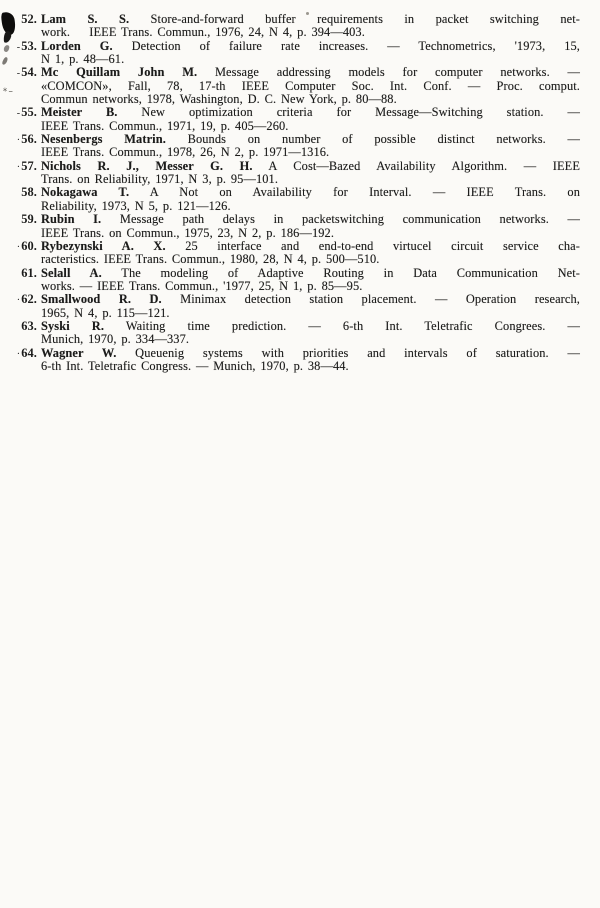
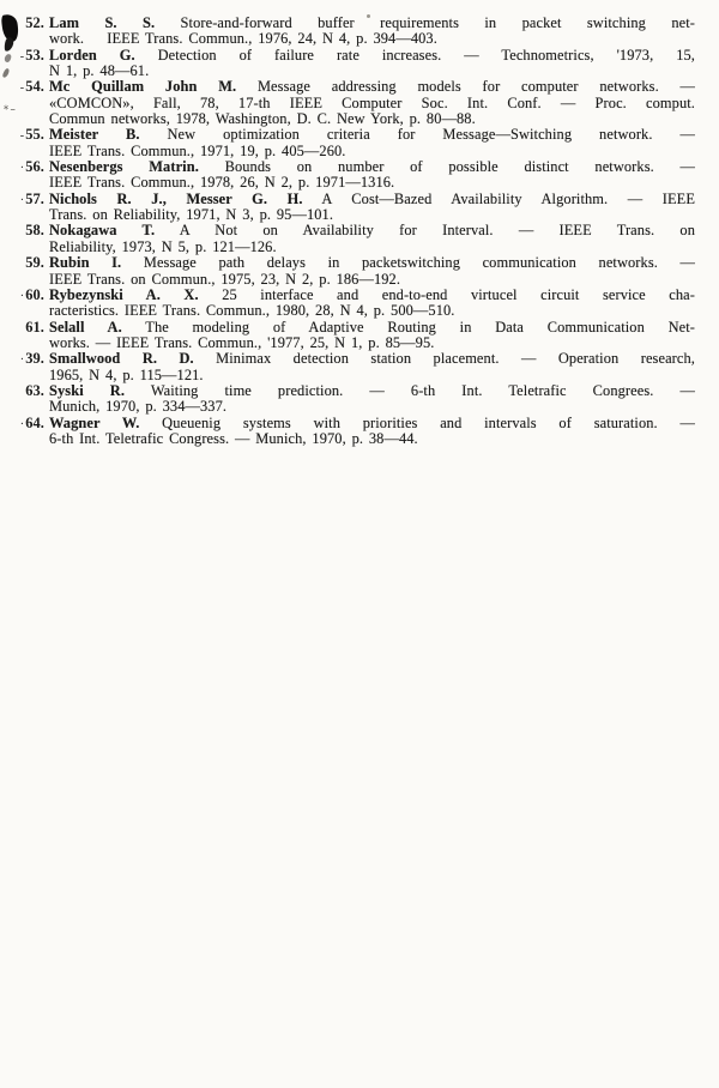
  52.
  Lam S. S. Store-and-forward buffer requirements in packet switching net-
  work. IEEE Trans. Commun., 1976, 24, N 4, p. 394—403.
  -53.
  Lorden G. Detection of failure rate increases. — Technometrics, '1973, 15,
  N 1, p. 48—61.
  -54.
  Mc Quillam John M. Message addressing models for computer networks. —
  «COMCON», Fall, 78, 17-th IEEE Computer Soc. Int. Conf. — Proc. comput.
  Commun networks, 1978, Washington, D. C. New York, p. 80—88.
  -55.
- Meister B. New optimization criteria for Message—Switching station. —
+ Meister B. New optimization criteria for Message—Switching network. —
  IEEE Trans. Commun., 1971, 19, p. 405—260.
  ·56.
  Nesenbergs Matrin. Bounds on number of possible distinct networks. —
  IEEE Trans. Commun., 1978, 26, N 2, p. 1971—1316.
  ·57.
  Nichols R. J., Messer G. H. A Cost—Bazed Availability Algorithm. — IEEE
  Trans. on Reliability, 1971, N 3, p. 95—101.
  58.
  Nokagawa T. A Not on Availability for Interval. — IEEE Trans. on
  Reliability, 1973, N 5, p. 121—126.
  59.
  Rubin I. Message path delays in packetswitching communication networks. —
  IEEE Trans. on Commun., 1975, 23, N 2, p. 186—192.
  ·60.
  Rybezynski A. X. 25 interface and end-to-end virtucel circuit service cha-
  racteristics. IEEE Trans. Commun., 1980, 28, N 4, p. 500—510.
  61.
  Selall A. The modeling of Adaptive Routing in Data Communication Net-
  works. — IEEE Trans. Commun., '1977, 25, N 1, p. 85—95.
- ·62.
+ ·39.
  Smallwood R. D. Minimax detection station placement. — Operation research,
  1965, N 4, p. 115—121.
  63.
  Syski R. Waiting time prediction. — 6-th Int. Teletrafic Congrees. —
  Munich, 1970, p. 334—337.
  ·64.
  Wagner W. Queuenig systems with priorities and intervals of saturation. —
  6-th Int. Teletrafic Congress. — Munich, 1970, p. 38—44.
